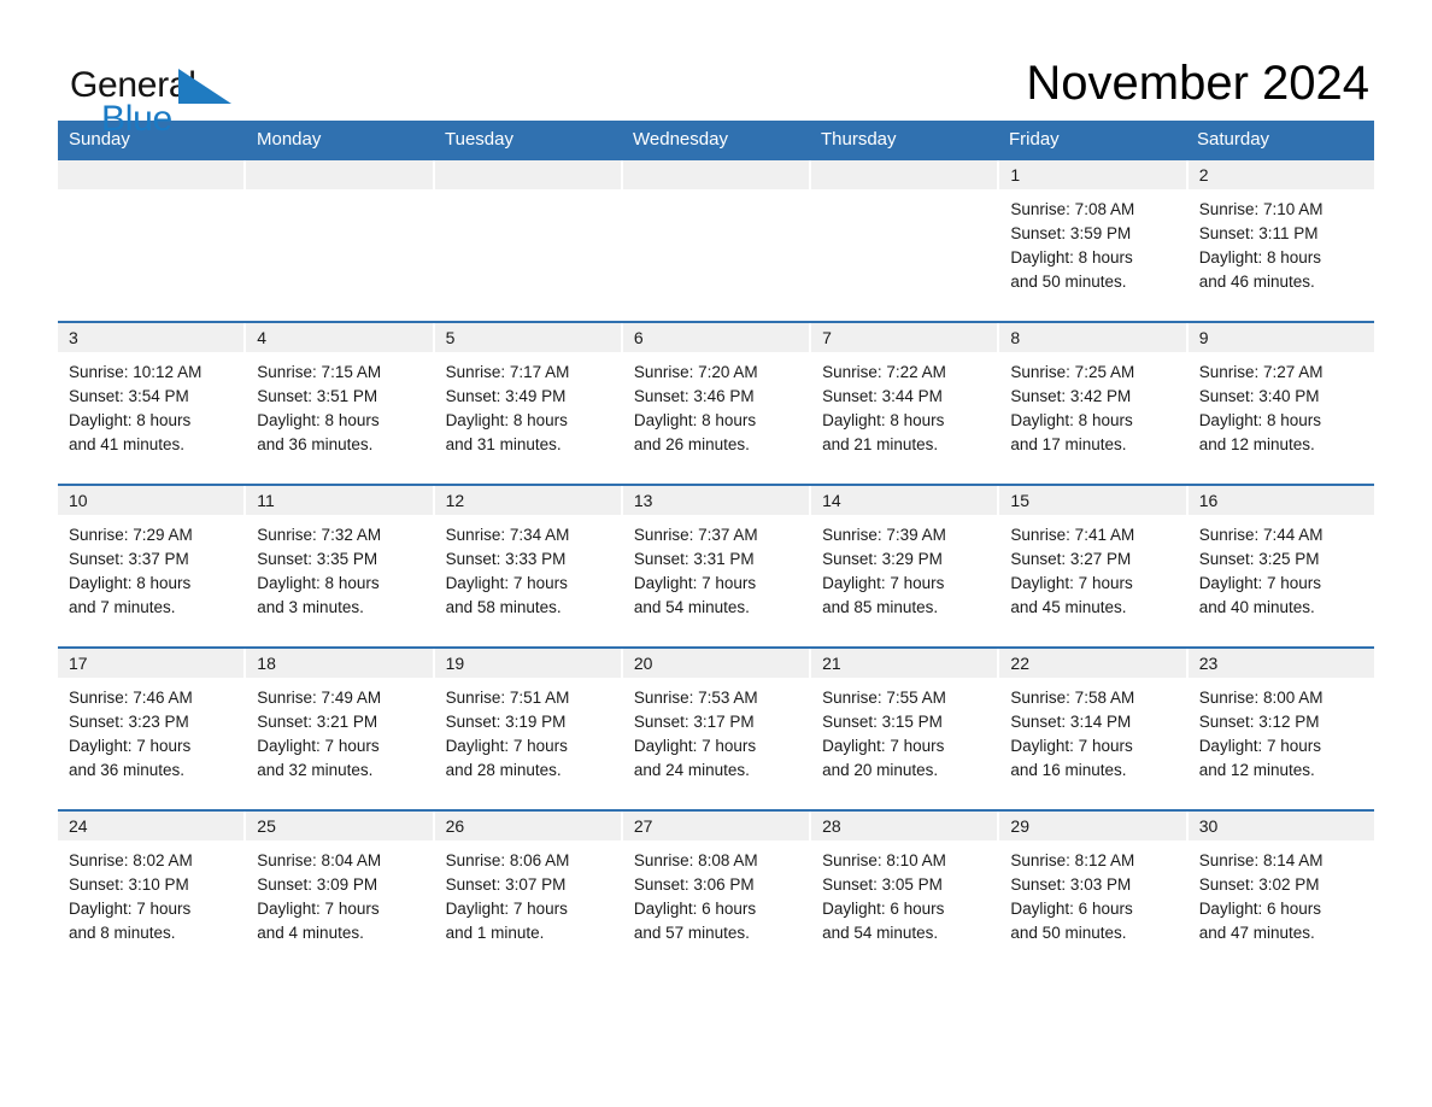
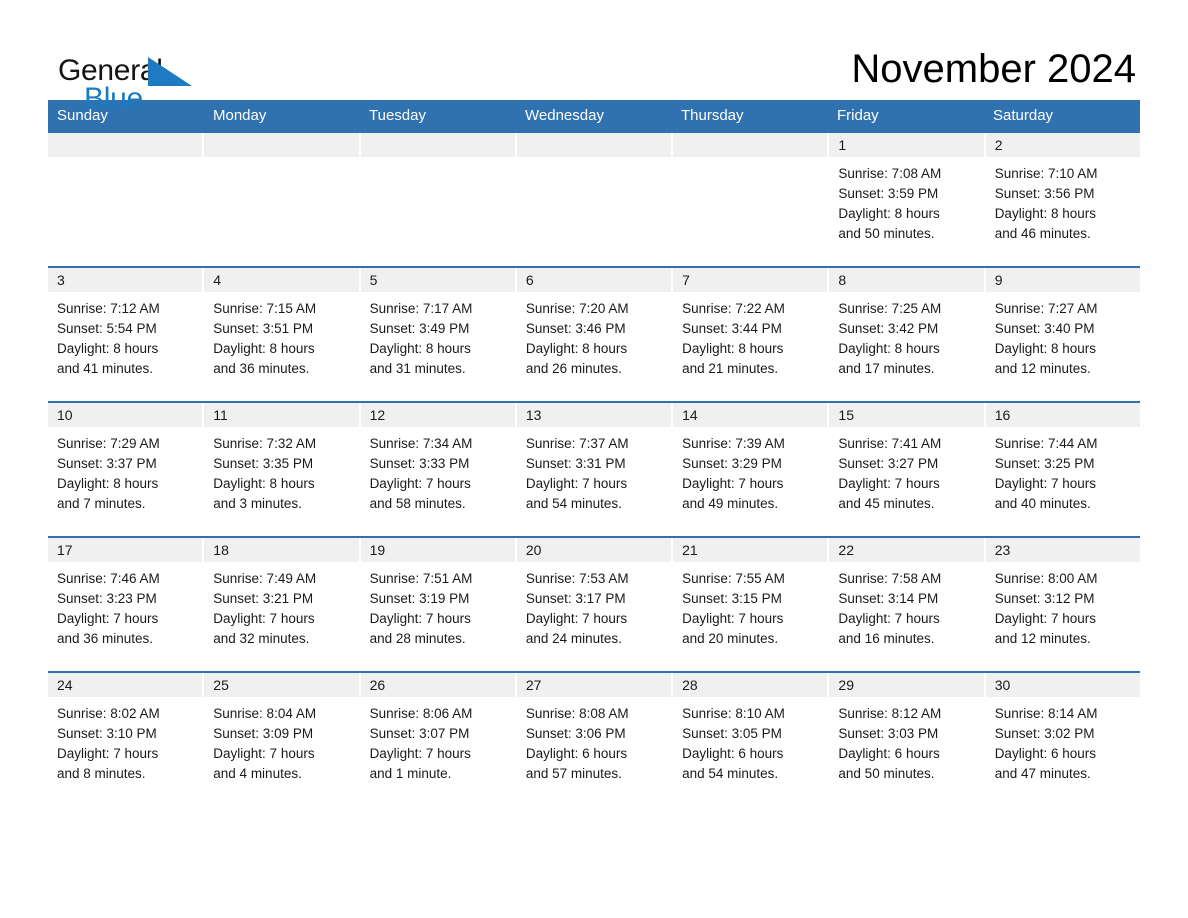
  General
  Blue
  November 2024
  Sunday
  Monday
  Tuesday
  Wednesday
  Thursday
  Friday
  Saturday
  1
  Sunrise: 7:08 AM
  Sunset: 3:59 PM
  Daylight: 8 hours
  and 50 minutes.
  2
  Sunrise: 7:10 AM
- Sunset: 3:11 PM
+ Sunset: 3:56 PM
  Daylight: 8 hours
  and 46 minutes.
  3
- Sunrise: 10:12 AM
+ Sunrise: 7:12 AM
- Sunset: 3:54 PM
+ Sunset: 5:54 PM
  Daylight: 8 hours
  and 41 minutes.
  4
  Sunrise: 7:15 AM
  Sunset: 3:51 PM
  Daylight: 8 hours
  and 36 minutes.
  5
  Sunrise: 7:17 AM
  Sunset: 3:49 PM
  Daylight: 8 hours
  and 31 minutes.
  6
  Sunrise: 7:20 AM
  Sunset: 3:46 PM
  Daylight: 8 hours
  and 26 minutes.
  7
  Sunrise: 7:22 AM
  Sunset: 3:44 PM
  Daylight: 8 hours
  and 21 minutes.
  8
  Sunrise: 7:25 AM
  Sunset: 3:42 PM
  Daylight: 8 hours
  and 17 minutes.
  9
  Sunrise: 7:27 AM
  Sunset: 3:40 PM
  Daylight: 8 hours
  and 12 minutes.
  10
  Sunrise: 7:29 AM
  Sunset: 3:37 PM
  Daylight: 8 hours
  and 7 minutes.
  11
  Sunrise: 7:32 AM
  Sunset: 3:35 PM
  Daylight: 8 hours
  and 3 minutes.
  12
  Sunrise: 7:34 AM
  Sunset: 3:33 PM
  Daylight: 7 hours
  and 58 minutes.
  13
  Sunrise: 7:37 AM
  Sunset: 3:31 PM
  Daylight: 7 hours
  and 54 minutes.
  14
  Sunrise: 7:39 AM
  Sunset: 3:29 PM
  Daylight: 7 hours
- and 85 minutes.
+ and 49 minutes.
  15
  Sunrise: 7:41 AM
  Sunset: 3:27 PM
  Daylight: 7 hours
  and 45 minutes.
  16
  Sunrise: 7:44 AM
  Sunset: 3:25 PM
  Daylight: 7 hours
  and 40 minutes.
  17
  Sunrise: 7:46 AM
  Sunset: 3:23 PM
  Daylight: 7 hours
  and 36 minutes.
  18
  Sunrise: 7:49 AM
  Sunset: 3:21 PM
  Daylight: 7 hours
  and 32 minutes.
  19
  Sunrise: 7:51 AM
  Sunset: 3:19 PM
  Daylight: 7 hours
  and 28 minutes.
  20
  Sunrise: 7:53 AM
  Sunset: 3:17 PM
  Daylight: 7 hours
  and 24 minutes.
  21
  Sunrise: 7:55 AM
  Sunset: 3:15 PM
  Daylight: 7 hours
  and 20 minutes.
  22
  Sunrise: 7:58 AM
  Sunset: 3:14 PM
  Daylight: 7 hours
  and 16 minutes.
  23
  Sunrise: 8:00 AM
  Sunset: 3:12 PM
  Daylight: 7 hours
  and 12 minutes.
  24
  Sunrise: 8:02 AM
  Sunset: 3:10 PM
  Daylight: 7 hours
  and 8 minutes.
  25
  Sunrise: 8:04 AM
  Sunset: 3:09 PM
  Daylight: 7 hours
  and 4 minutes.
  26
  Sunrise: 8:06 AM
  Sunset: 3:07 PM
  Daylight: 7 hours
  and 1 minute.
  27
  Sunrise: 8:08 AM
  Sunset: 3:06 PM
  Daylight: 6 hours
  and 57 minutes.
  28
  Sunrise: 8:10 AM
  Sunset: 3:05 PM
  Daylight: 6 hours
  and 54 minutes.
  29
  Sunrise: 8:12 AM
  Sunset: 3:03 PM
  Daylight: 6 hours
  and 50 minutes.
  30
  Sunrise: 8:14 AM
  Sunset: 3:02 PM
  Daylight: 6 hours
  and 47 minutes.
